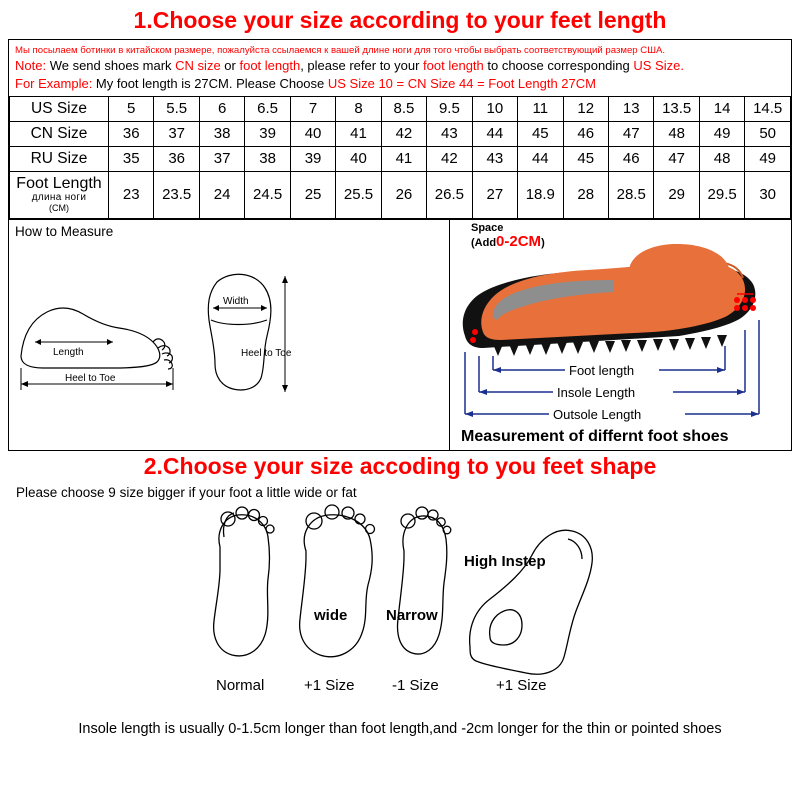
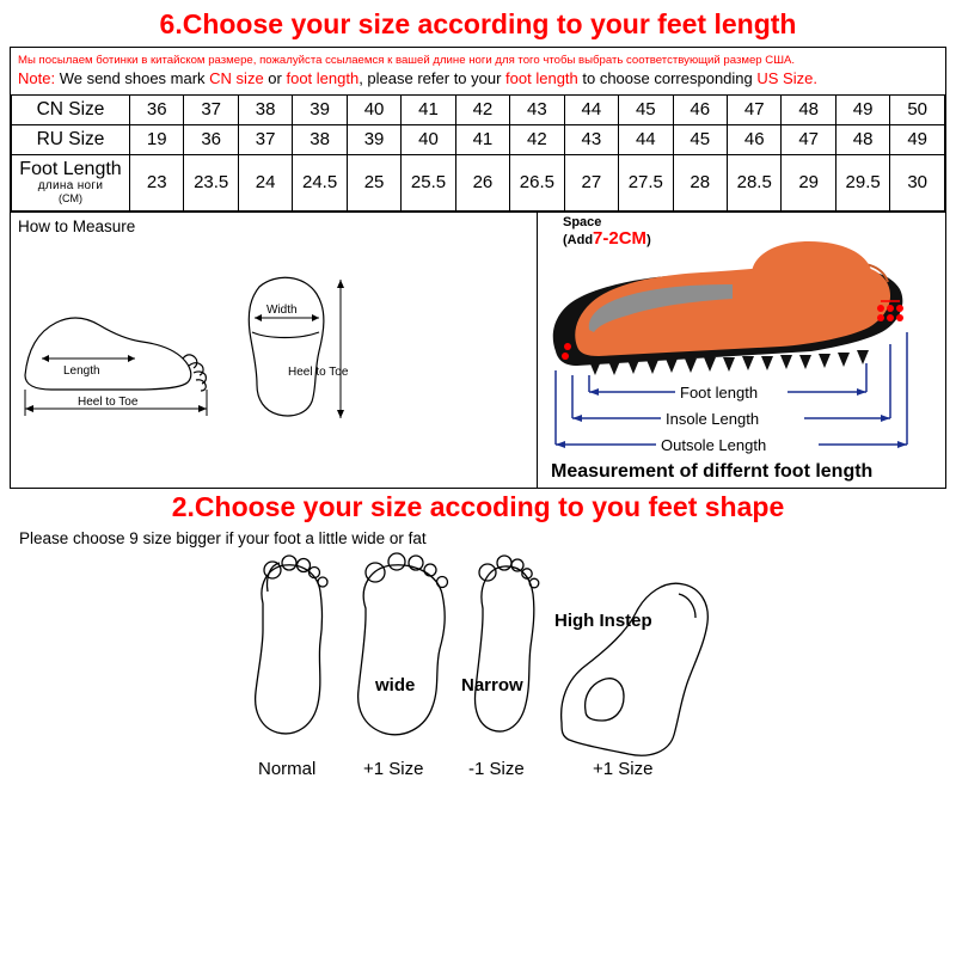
- 1.Choose your size according to your feet length
+ 6.Choose your size according to your feet length
  Мы посылаем ботинки в китайском размере, пожалуйста ссылаемся к вашей длине ноги для того чтобы выбрать соответствующий размер США.
  Note: We send shoes mark CN size or foot length, please refer to your foot length to choose corresponding US Size.
- For Example: My foot length is 27CM. Please Choose US Size 10 = CN Size 44 = Foot Length 27CM
- US Size	5	5.5	6	6.5	7	8	8.5	9.5	10	11	12	13	13.5	14	14.5
  CN Size	36	37	38	39	40	41	42	43	44	45	46	47	48	49	50
- RU Size	35	36	37	38	39	40	41	42	43	44	45	46	47	48	49
+ RU Size	19	36	37	38	39	40	41	42	43	44	45	46	47	48	49
- Foot Length длина ноги (CM)	23	23.5	24	24.5	25	25.5	26	26.5	27	18.9	28	28.5	29	29.5	30
+ Foot Length длина ноги (CM)	23	23.5	24	24.5	25	25.5	26	26.5	27	27.5	28	28.5	29	29.5	30
  How to Measure
  Length
  Heel to Toe
  Width
  Heel to Toe
  Space
- (Add0-2CM)
+ (Add7-2CM)
  Foot length
  Insole Length
  Outsole Length
- Measurement of differnt foot shoes
+ Measurement of differnt foot length
  2.Choose your size accoding to you feet shape
  Please choose 9 size bigger if your foot a little wide or fat
  Normal
  wide
  +1 Size
  Narrow
  -1 Size
  High Instep
  +1 Size
- Insole length is usually 0-1.5cm longer than foot length,and -2cm longer for the thin or pointed shoes
